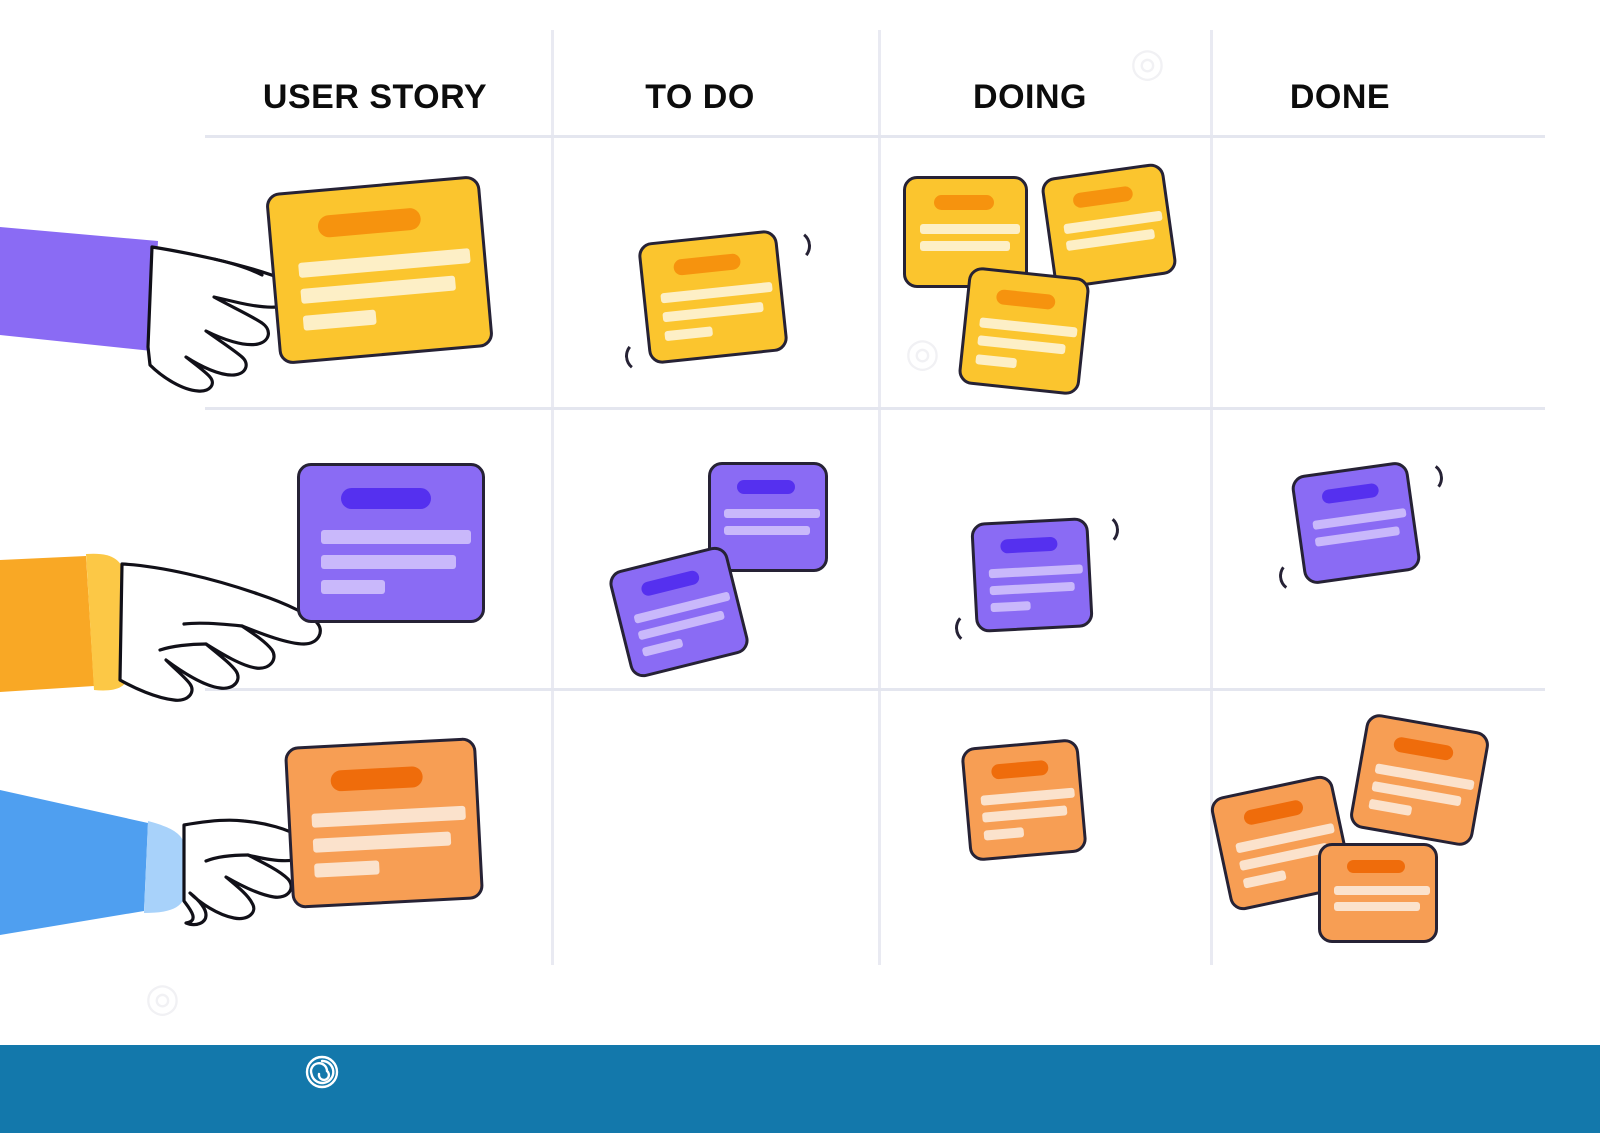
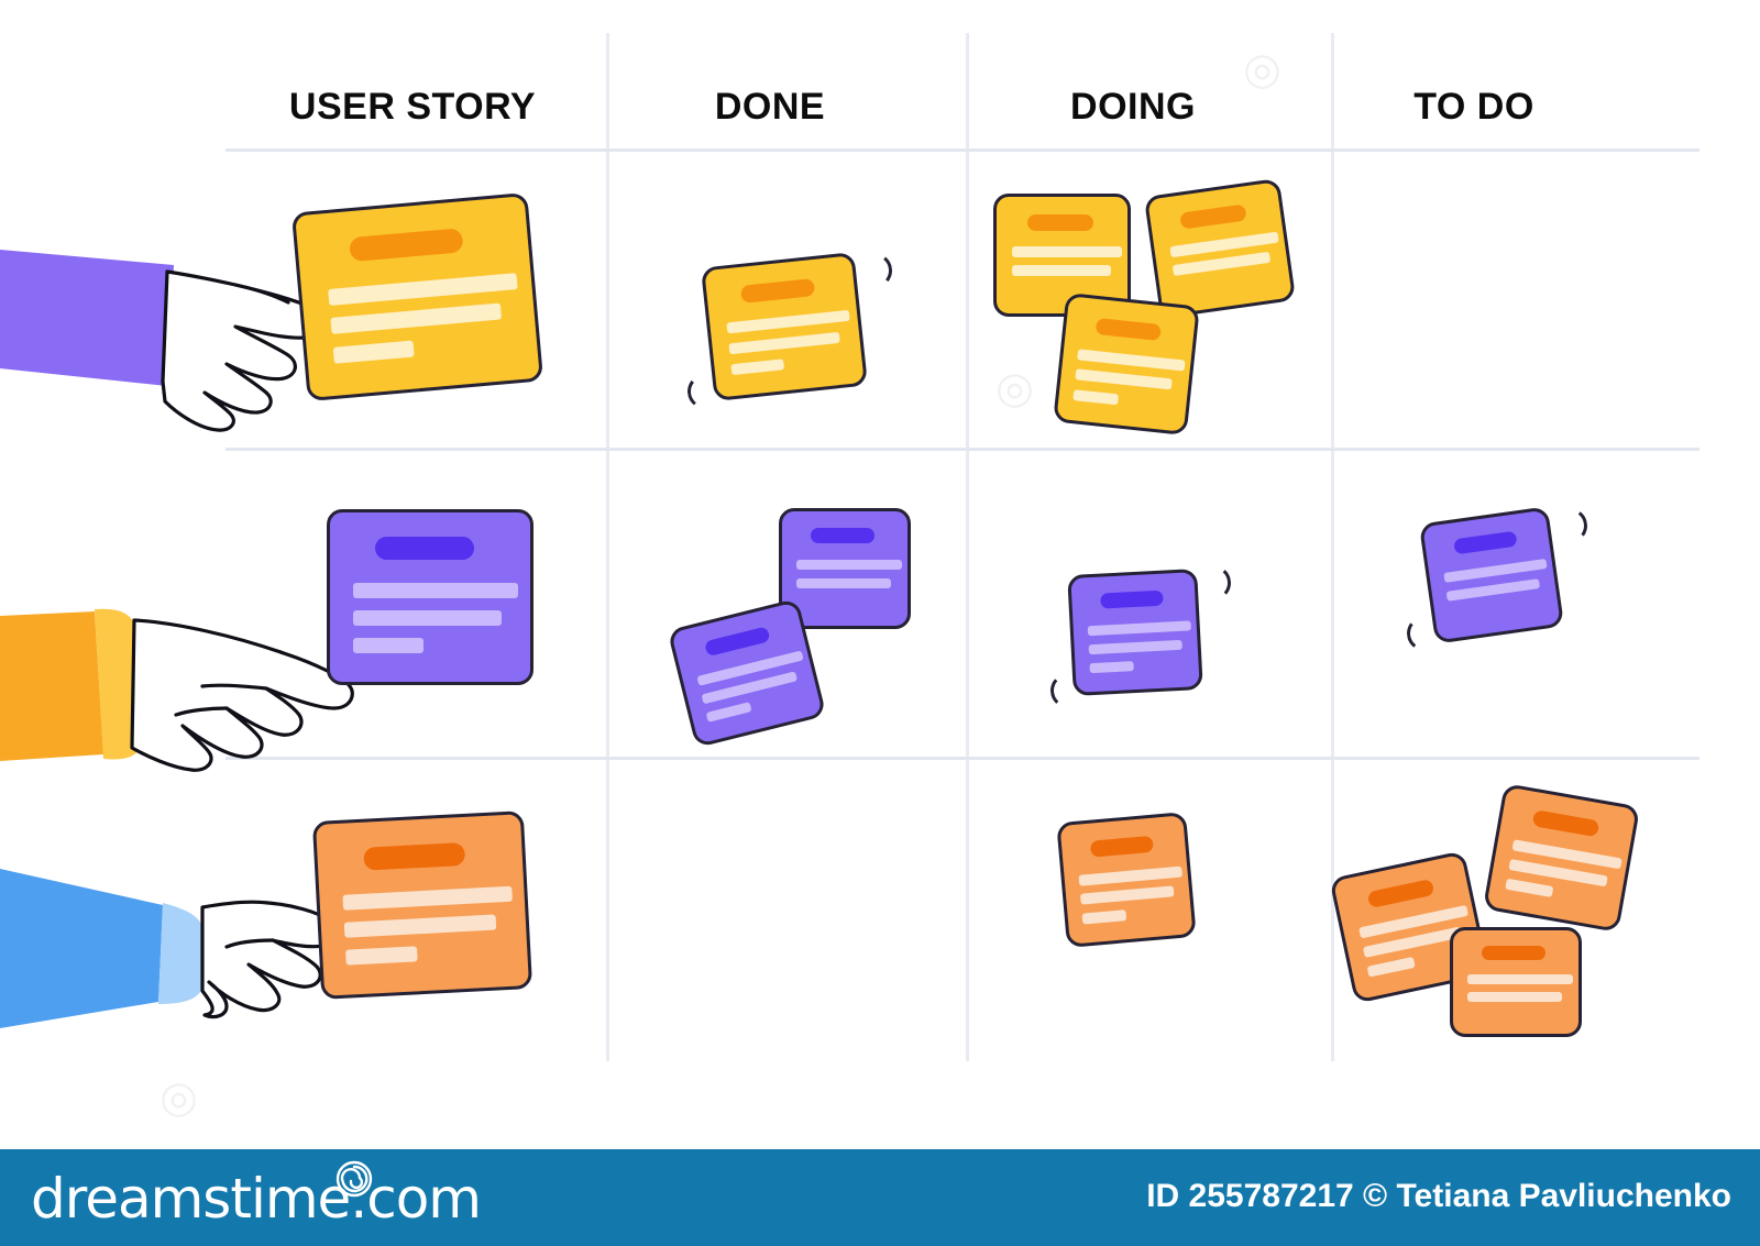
  USER STORY
- TO DO
+ DONE
  DOING
- DONE
+ TO DO
+ dreamstime.com
+ ID 255787217 © Tetiana Pavliuchenko
